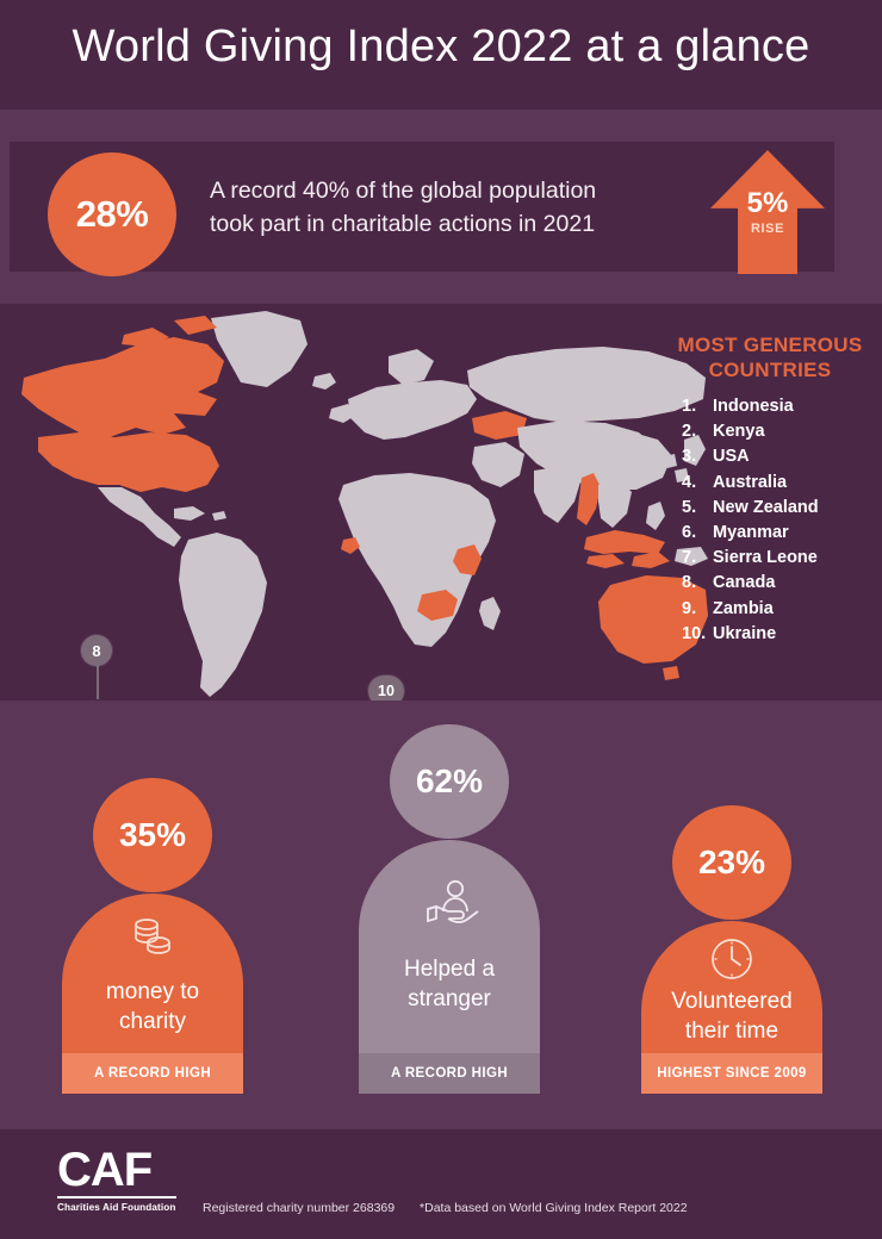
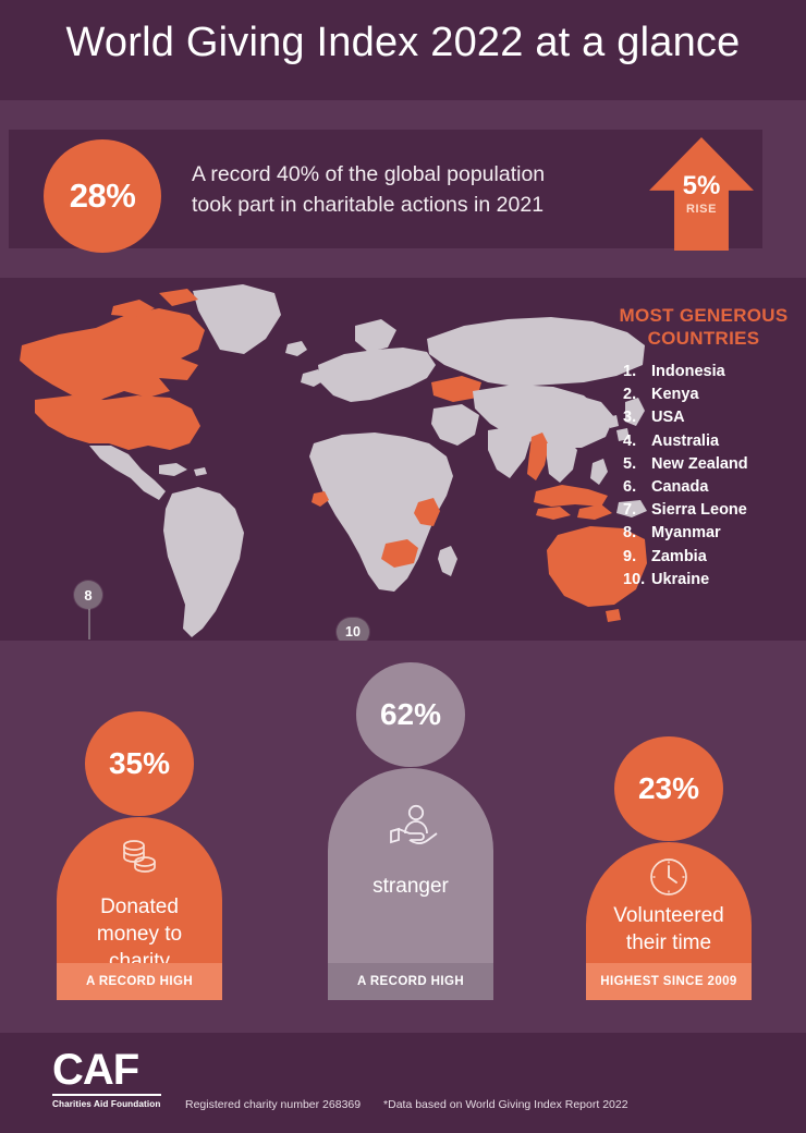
  World Giving Index 2022 at a glance
  28%
  A record 40% of the global population
  took part in charitable actions in 2021
  5%
  RISE
  8
  10
  MOST GENEROUS
  COUNTRIES
  1.
  Indonesia
  2.
  Kenya
  3.
  USA
  4.
  Australia
  5.
  New Zealand
  6.
- Myanmar
+ Canada
  7.
  Sierra Leone
  8.
- Canada
+ Myanmar
  9.
  Zambia
  10.
  Ukraine
  35%
+ Donated
  money to
  charity
  A RECORD HIGH
  62%
- Helped a
  stranger
  A RECORD HIGH
  23%
  Volunteered
  their time
  HIGHEST SINCE 2009
  CAF
  Charities Aid Foundation
  Registered charity number 268369 *Data based on World Giving Index Report 2022
